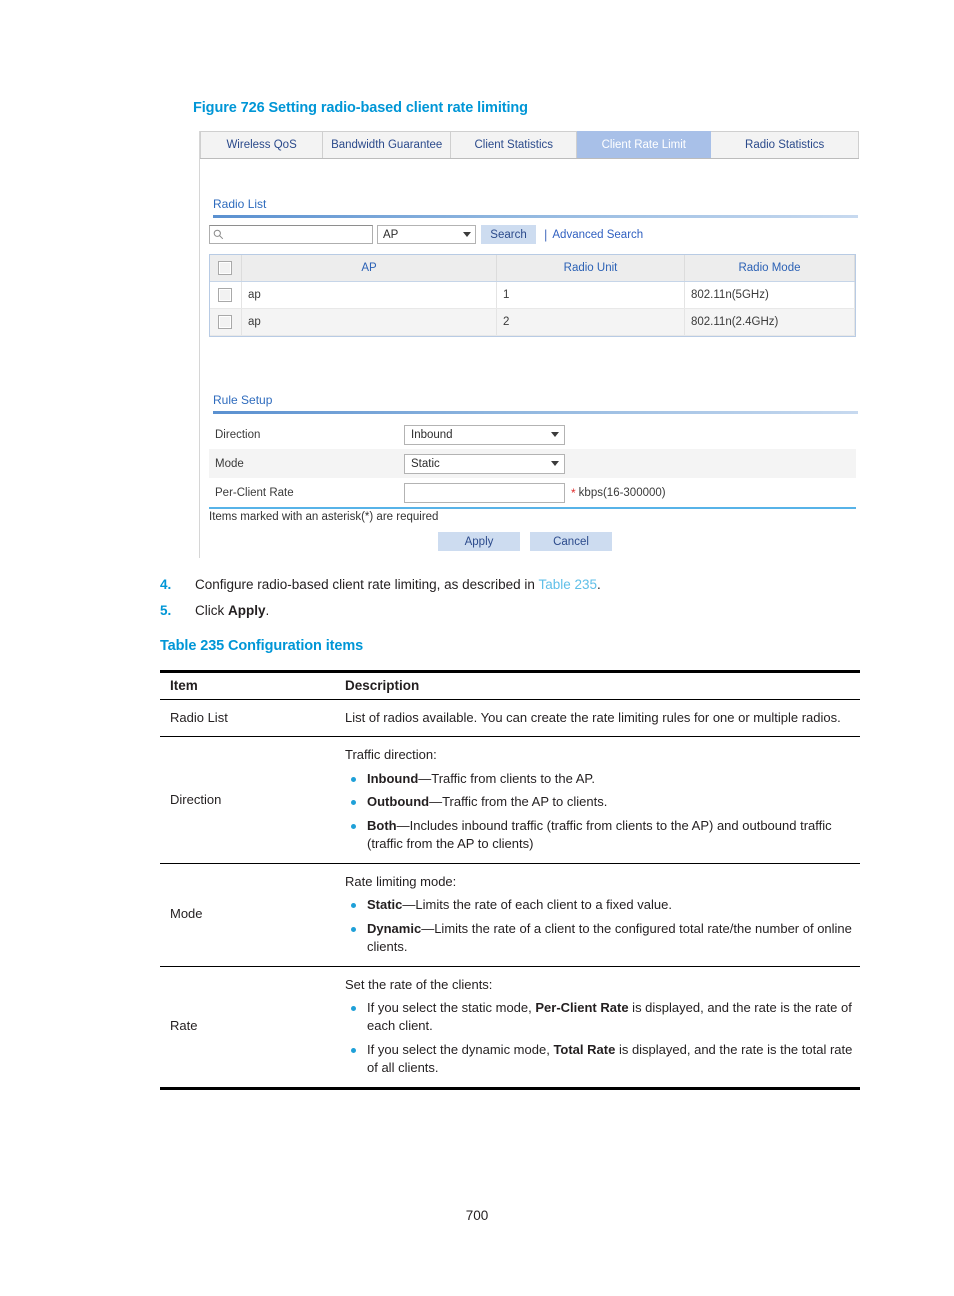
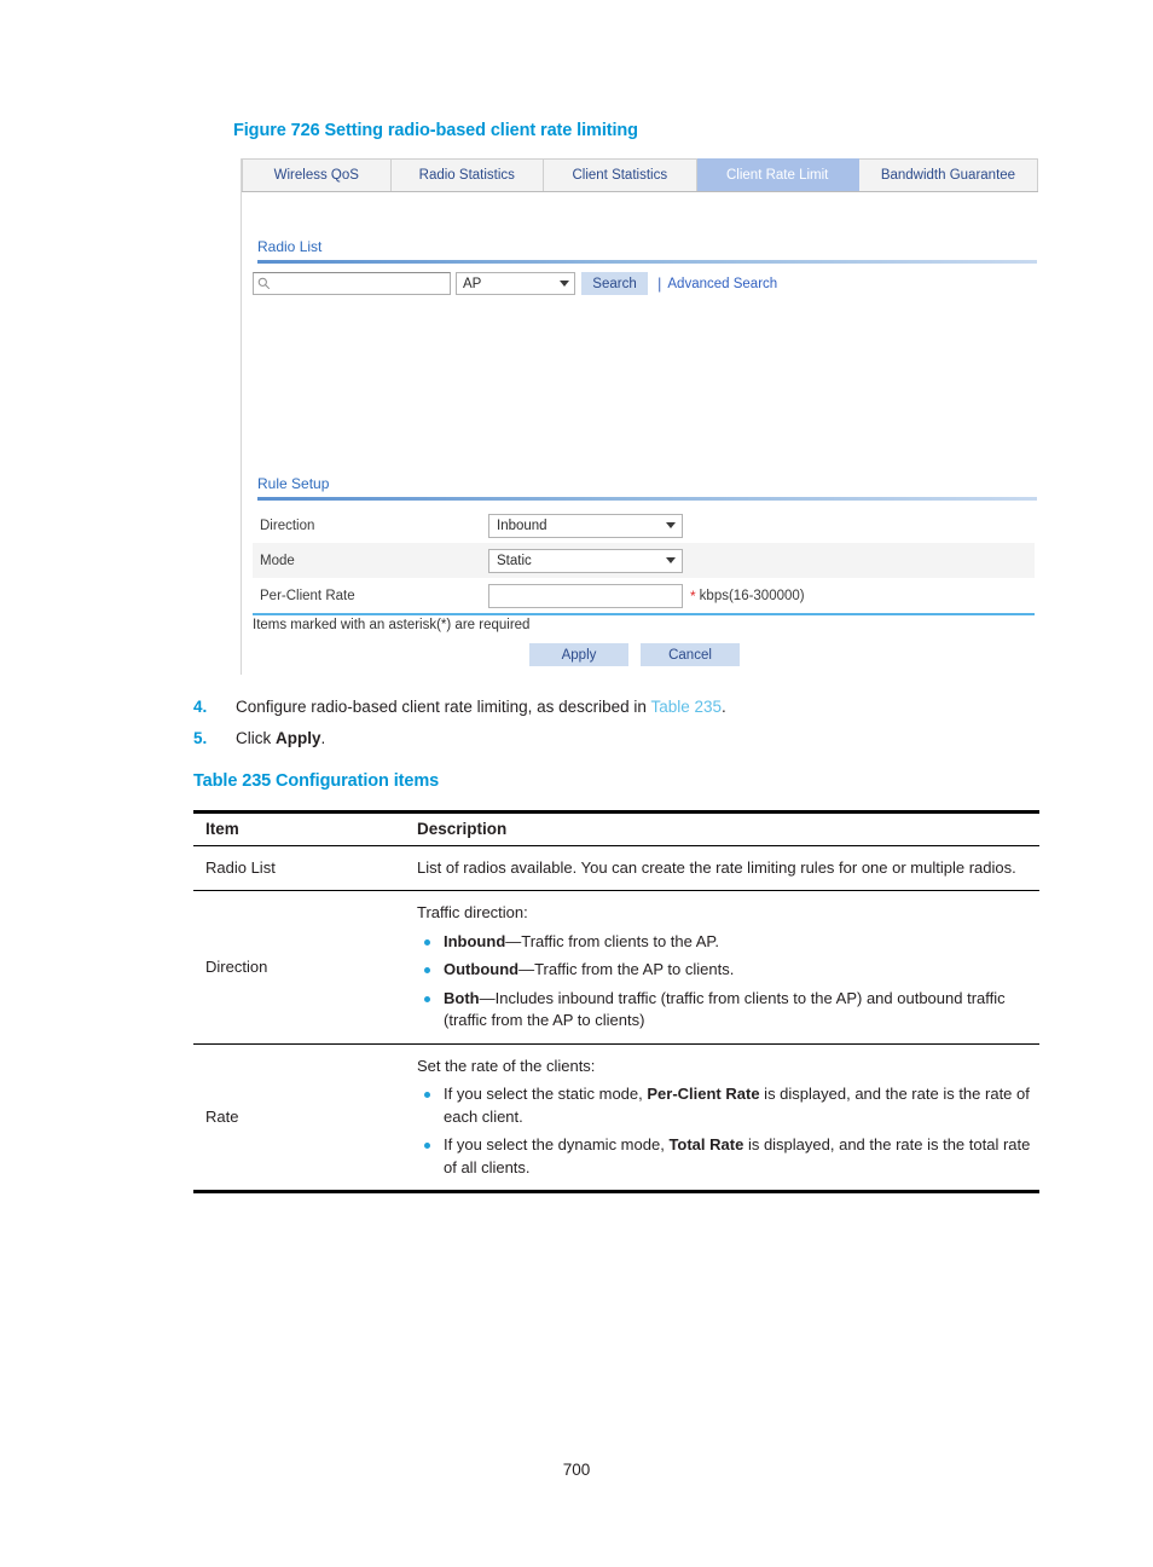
  Figure 726 Setting radio-based client rate limiting
  Wireless QoS
- Bandwidth Guarantee
+ Radio Statistics
  Client Statistics
  Client Rate Limit
- Radio Statistics
+ Bandwidth Guarantee
  Radio List
  AP
  Search
  |
  Advanced Search
- 	AP	Radio Unit	Radio Mode
- 	ap	1	802.11n(5GHz)
- 	ap	2	802.11n(2.4GHz)
  Rule Setup
  Direction
  Inbound
  Mode
  Static
  Per-Client Rate
  *
  kbps(16-300000)
  Items marked with an asterisk(*) are required
  Apply
  Cancel
  4.
  Configure radio-based client rate limiting, as described in Table 235.
  5.
  Click Apply.
  Table 235 Configuration items
  Item	Description
  Radio List	List of radios available. You can create the rate limiting rules for one or multiple radios.
  Direction	Traffic direction: Inbound—Traffic from clients to the AP. Outbound—Traffic from the AP to clients. Both—Includes inbound traffic (traffic from clients to the AP) and outbound traffic (traffic from the AP to clients)
- Mode	Rate limiting mode: Static—Limits the rate of each client to a fixed value. Dynamic—Limits the rate of a client to the configured total rate/the number of online clients.
  Rate	Set the rate of the clients: If you select the static mode, Per-Client Rate is displayed, and the rate is the rate of each client. If you select the dynamic mode, Total Rate is displayed, and the rate is the total rate of all clients.
  700
